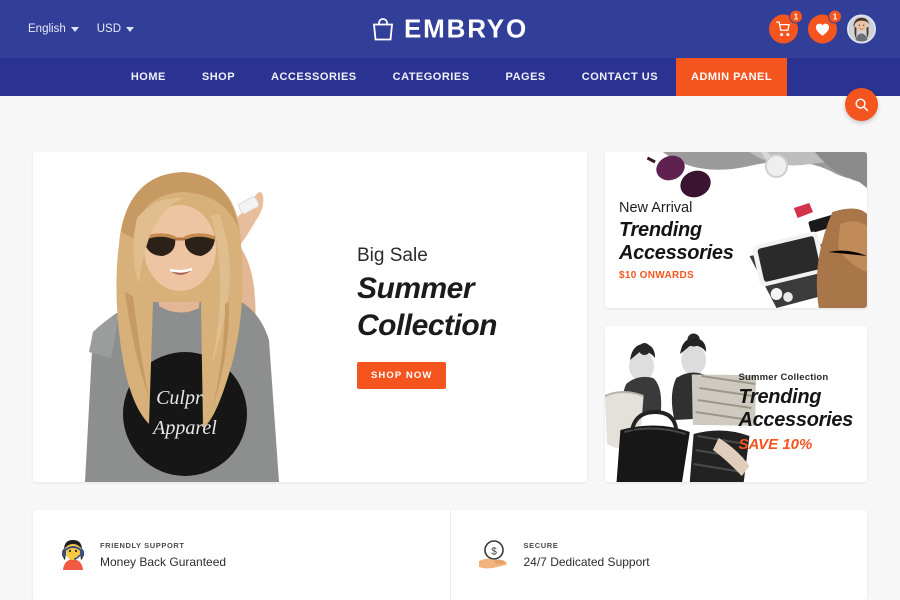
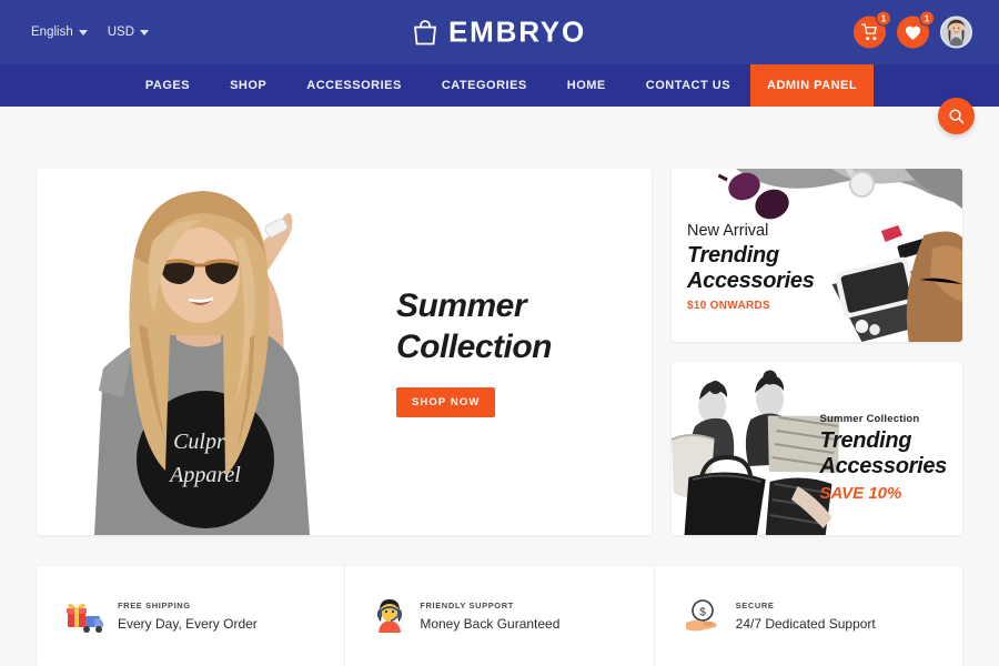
  English
  USD
  EMBRYO
  1
  1
- HOME
+ PAGES
  SHOP
  ACCESSORIES
  CATEGORIES
- PAGES
+ HOME
  CONTACT US
  ADMIN PANEL
  Culpr
  Apparel
- Big Sale
  Summer
  Collection
  SHOP NOW
  New Arrival
  Trending
  Accessories
  $10 ONWARDS
  Summer Collection
  Trending
  Accessories
  SAVE 10%
+ FREE SHIPPING
+ Every Day, Every Order
  FRIENDLY SUPPORT
  Money Back Guranteed
  $
  SECURE
  24/7 Dedicated Support
